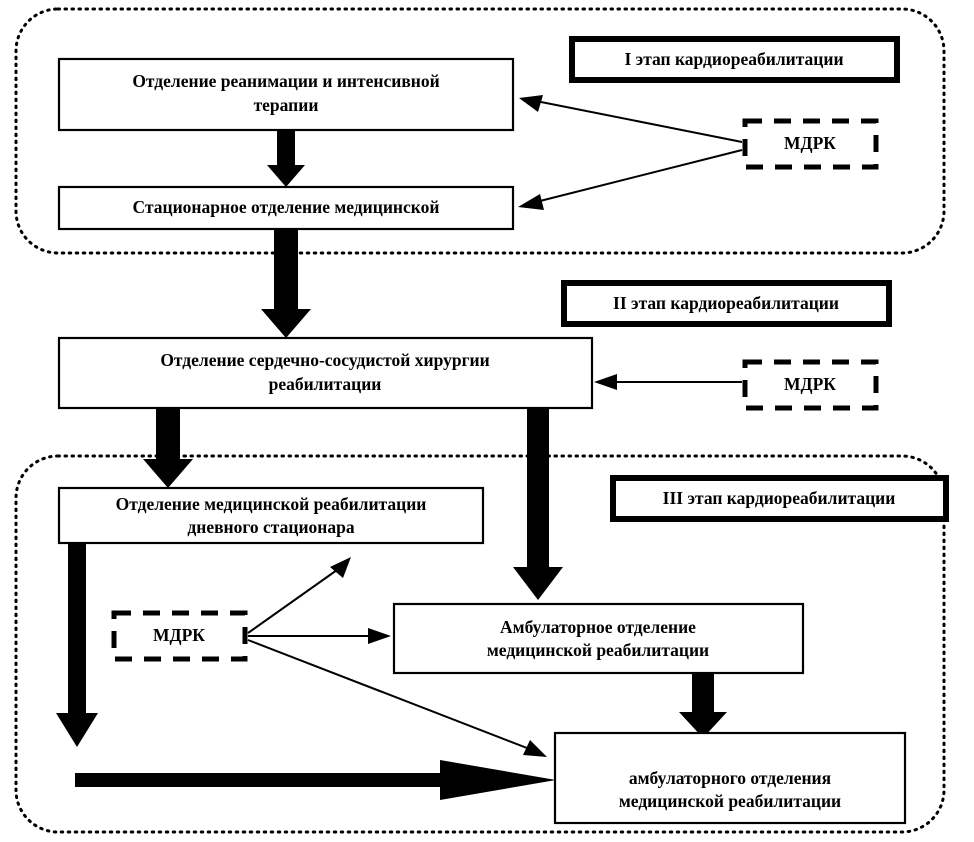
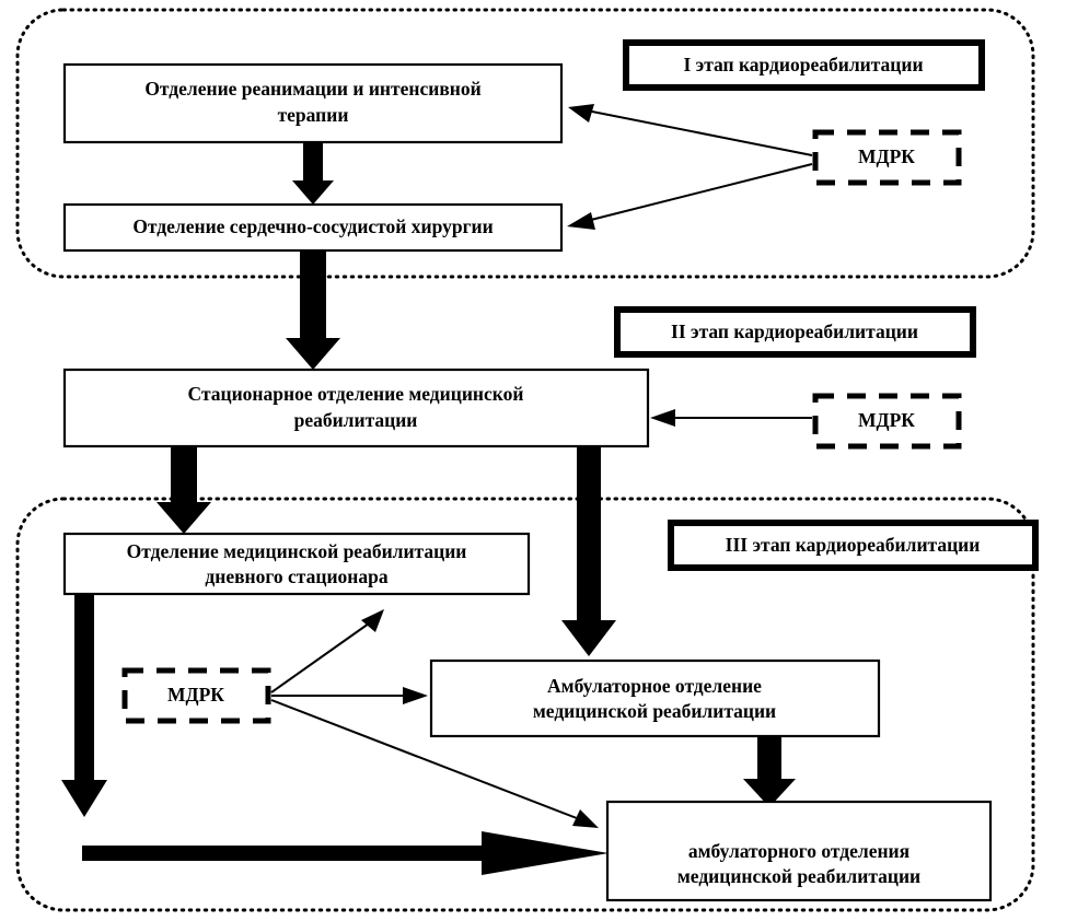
  I этап кардиореабилитации
  II этап кардиореабилитации
  III этап кардиореабилитации
  Отделение реанимации и интенсивной
  терапии
- Стационарное отделение медицинской
+ Отделение сердечно-сосудистой хирургии
  МДРК
- Отделение сердечно-сосудистой хирургии
+ Стационарное отделение медицинской
  реабилитации
  МДРК
  Отделение медицинской реабилитации
  дневного стационара
  МДРК
  Амбулаторное отделение
  медицинской реабилитации
  амбулаторного отделения
  медицинской реабилитации
